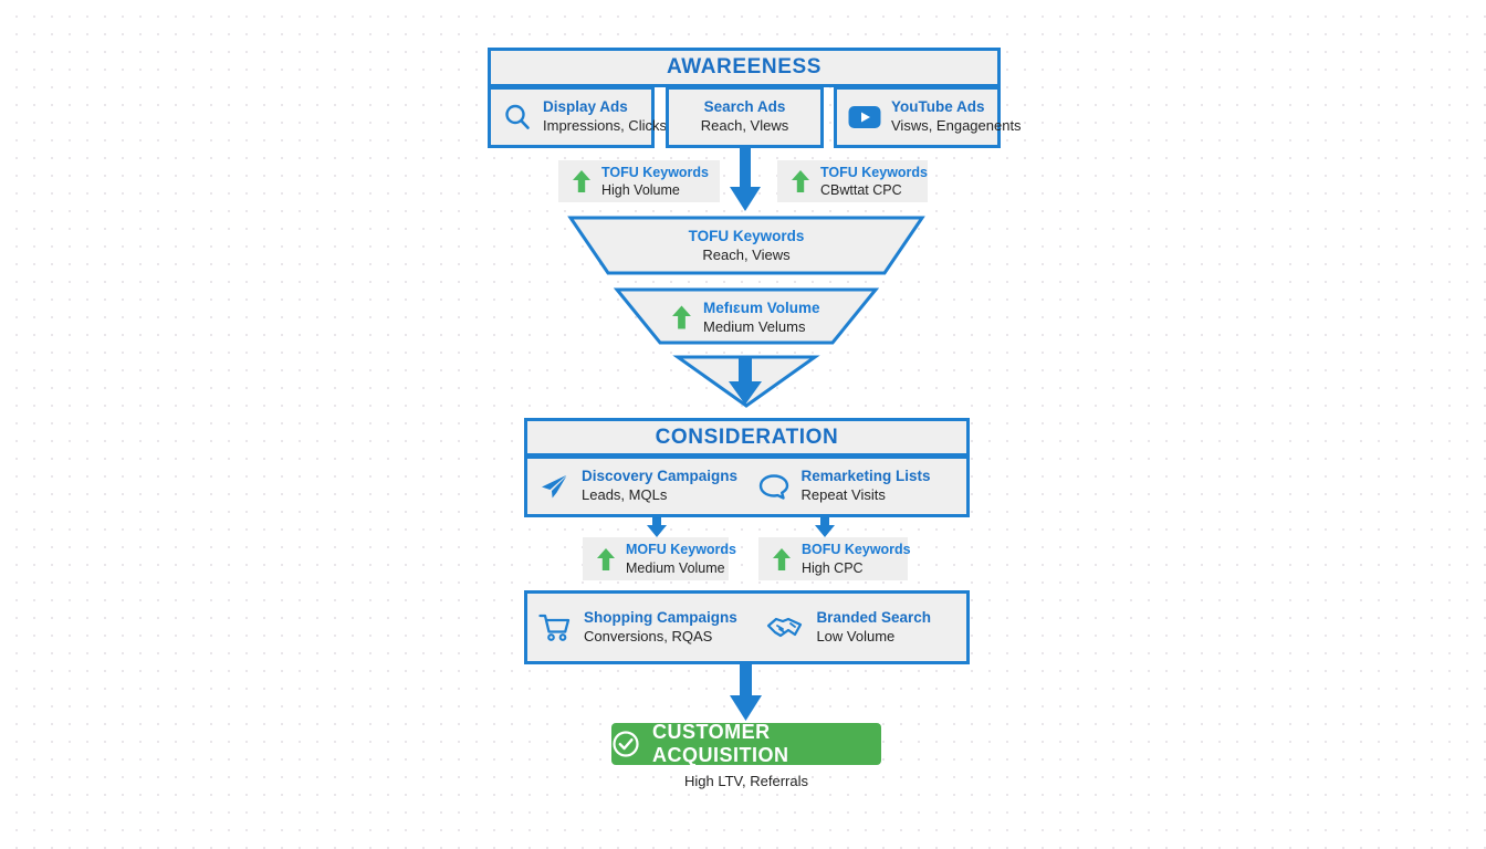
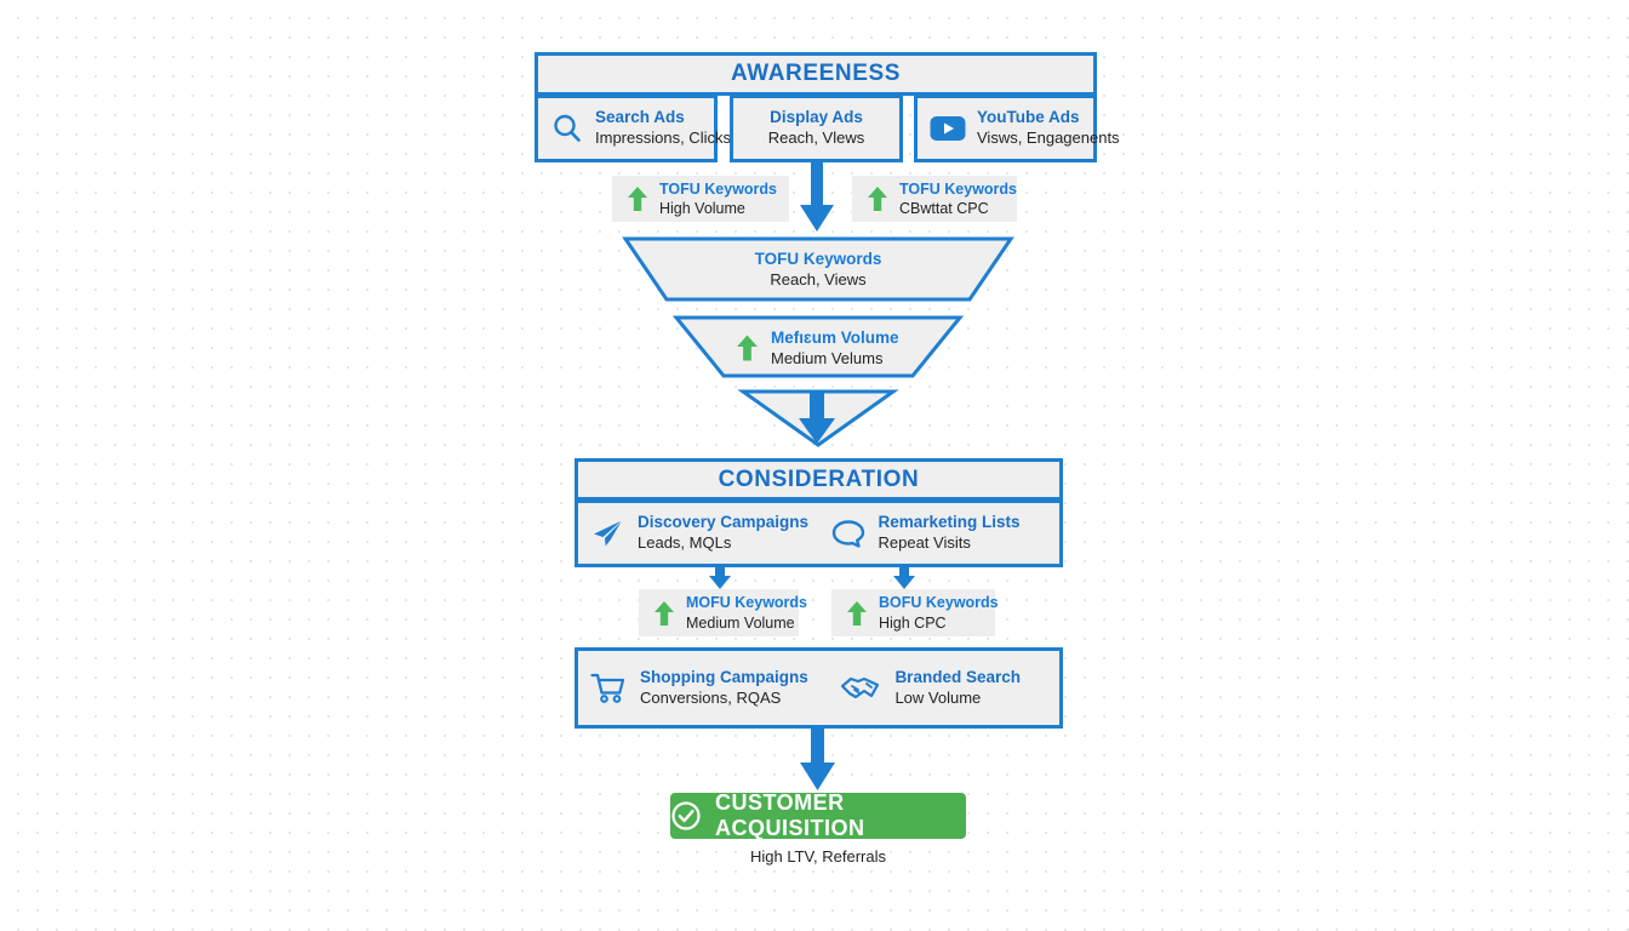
  AWAREENESS
- Display Ads
+ Search Ads
  Impressions, Clicks
- Search Ads
+ Display Ads
  Reach, Vlews
  YouTube Ads
  Visws, Engagenents
  TOFU Keywords
  High Volume
  TOFU Keywords
  CBwttat CPC
  TOFU Keywords
  Reach, Views
  Mefıɛum Volume
  Medium Velums
  CONSIDERATION
  Discovery Campaigns
  Leads, MQLs
  Remarketing Lists
  Repeat Visits
  MOFU Keywords
  Medium Volume
  BOFU Keywords
  High CPC
  Shopping Campaigns
  Conversions, RQAS
  Branded Search
  Low Volume
  CUSTOMER ACQUISITION
  High LTV, Referrals
